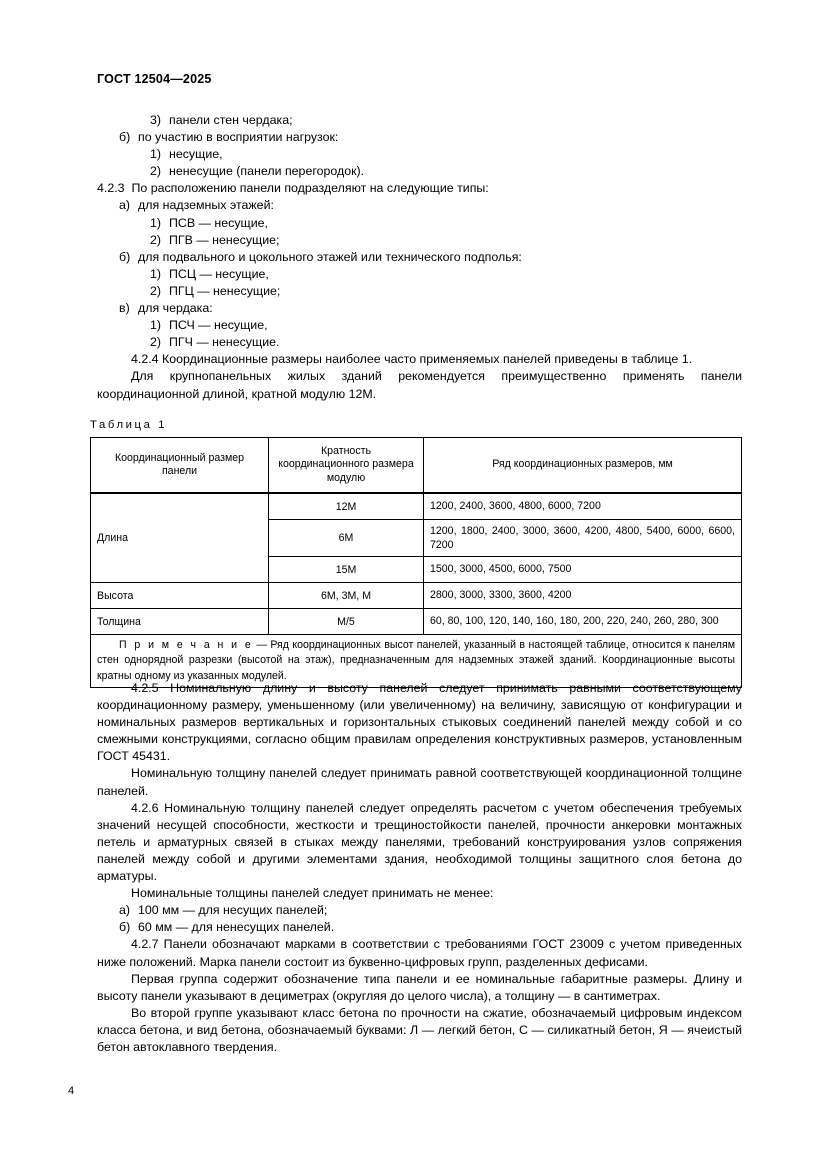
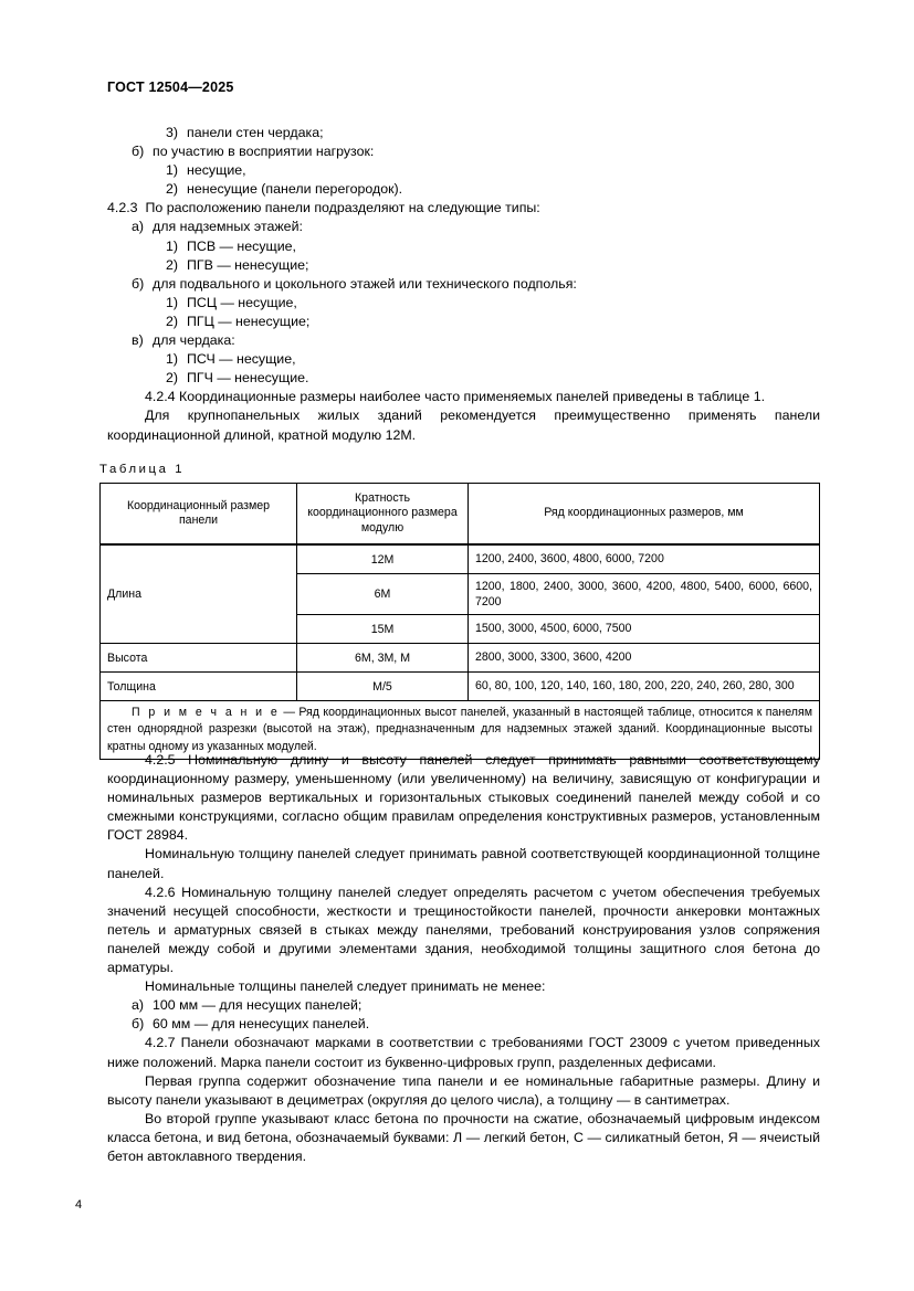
  ГОСТ 12504—2025
  3) панели стен чердака;
  б) по участию в восприятии нагрузок:
  1) несущие,
  2) ненесущие (панели перегородок).
  4.2.3 По расположению панели подразделяют на следующие типы:
  а) для надземных этажей:
  1) ПСВ — несущие,
  2) ПГВ — ненесущие;
  б) для подвального и цокольного этажей или технического подполья:
  1) ПСЦ — несущие,
  2) ПГЦ — ненесущие;
  в) для чердака:
  1) ПСЧ — несущие,
  2) ПГЧ — ненесущие.
  4.2.4 Координационные размеры наиболее часто применяемых панелей приведены в таблице 1.
  Для крупнопанельных жилых зданий рекомендуется преимущественно применять панели координационной длиной, кратной модулю 12М.
  Таблица 1
  Координационный размер панели	Кратность координационного размера модулю	Ряд координационных размеров, мм
  Длина	12М	1200, 2400, 3600, 4800, 6000, 7200
  6М	1200, 1800, 2400, 3000, 3600, 4200, 4800, 5400, 6000, 6600, 7200
  15М	1500, 3000, 4500, 6000, 7500
  Высота	6М, 3М, М	2800, 3000, 3300, 3600, 4200
  Толщина	М/5	60, 80, 100, 120, 140, 160, 180, 200, 220, 240, 260, 280, 300
  П р и м е ч а н и е — Ряд координационных высот панелей, указанный в настоящей таблице, относится к панелям стен однорядной разрезки (высотой на этаж), предназначенным для надземных этажей зданий. Координационные высоты кратны одному из указанных модулей.
- 4.2.5 Номинальную длину и высоту панелей следует принимать равными соответствующему координационному размеру, уменьшенному (или увеличенному) на величину, зависящую от конфигурации и номинальных размеров вертикальных и горизонтальных стыковых соединений панелей между собой и со смежными конструкциями, согласно общим правилам определения конструктивных размеров, установленным ГОСТ 45431.
+ 4.2.5 Номинальную длину и высоту панелей следует принимать равными соответствующему координационному размеру, уменьшенному (или увеличенному) на величину, зависящую от конфигурации и номинальных размеров вертикальных и горизонтальных стыковых соединений панелей между собой и со смежными конструкциями, согласно общим правилам определения конструктивных размеров, установленным ГОСТ 28984.
  Номинальную толщину панелей следует принимать равной соответствующей координационной толщине панелей.
  4.2.6 Номинальную толщину панелей следует определять расчетом с учетом обеспечения требуемых значений несущей способности, жесткости и трещиностойкости панелей, прочности анкеровки монтажных петель и арматурных связей в стыках между панелями, требований конструирования узлов сопряжения панелей между собой и другими элементами здания, необходимой толщины защитного слоя бетона до арматуры.
  Номинальные толщины панелей следует принимать не менее:
  а) 100 мм — для несущих панелей;
  б) 60 мм — для ненесущих панелей.
  4.2.7 Панели обозначают марками в соответствии с требованиями ГОСТ 23009 с учетом приведенных ниже положений. Марка панели состоит из буквенно-цифровых групп, разделенных дефисами.
  Первая группа содержит обозначение типа панели и ее номинальные габаритные размеры. Длину и высоту панели указывают в дециметрах (округляя до целого числа), а толщину — в сантиметрах.
  Во второй группе указывают класс бетона по прочности на сжатие, обозначаемый цифровым индексом класса бетона, и вид бетона, обозначаемый буквами: Л — легкий бетон, С — силикатный бетон, Я — ячеистый бетон автоклавного твердения.
  4
